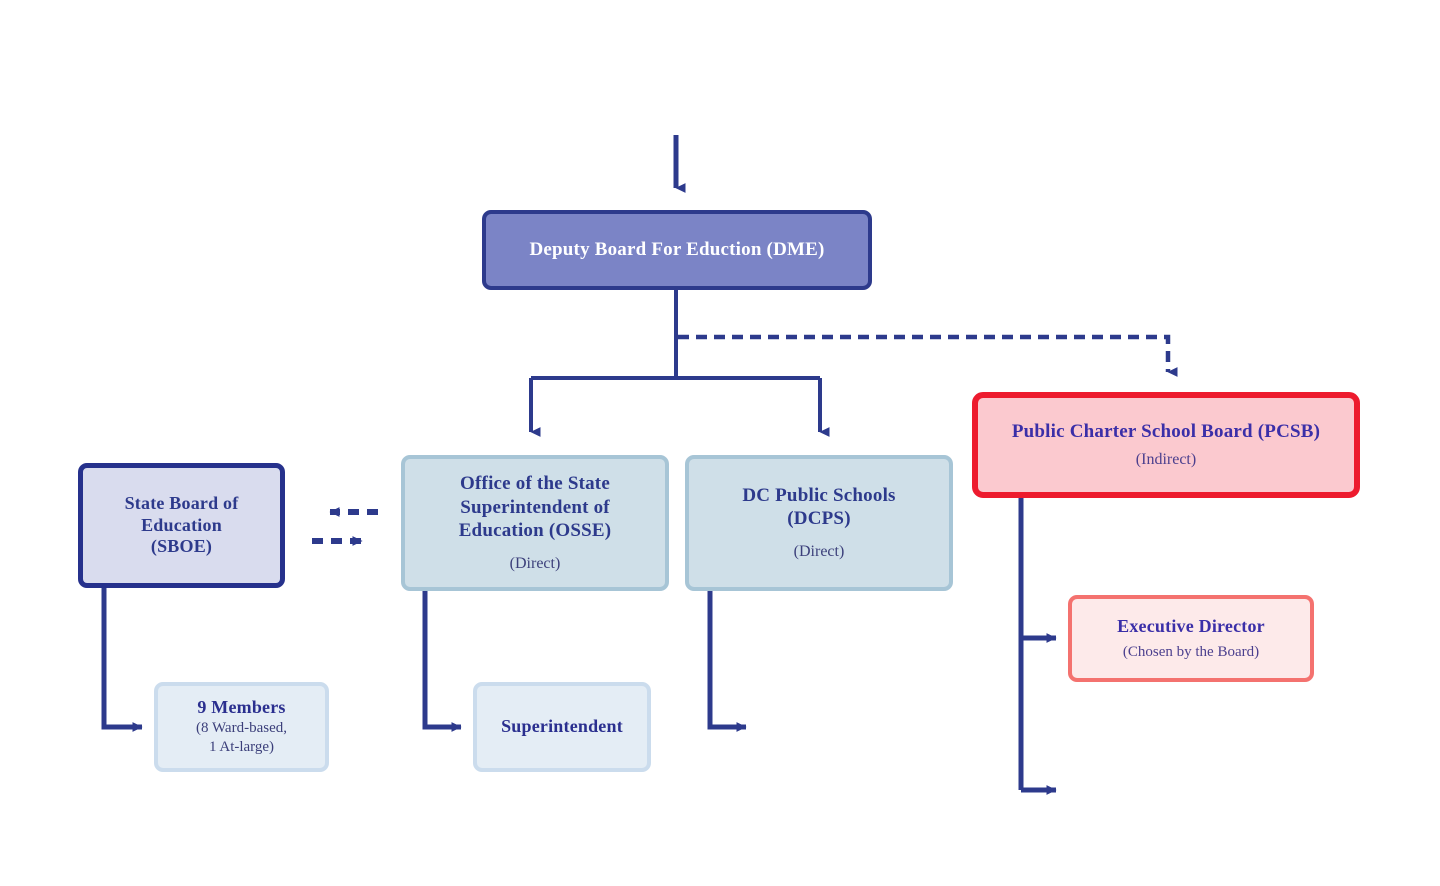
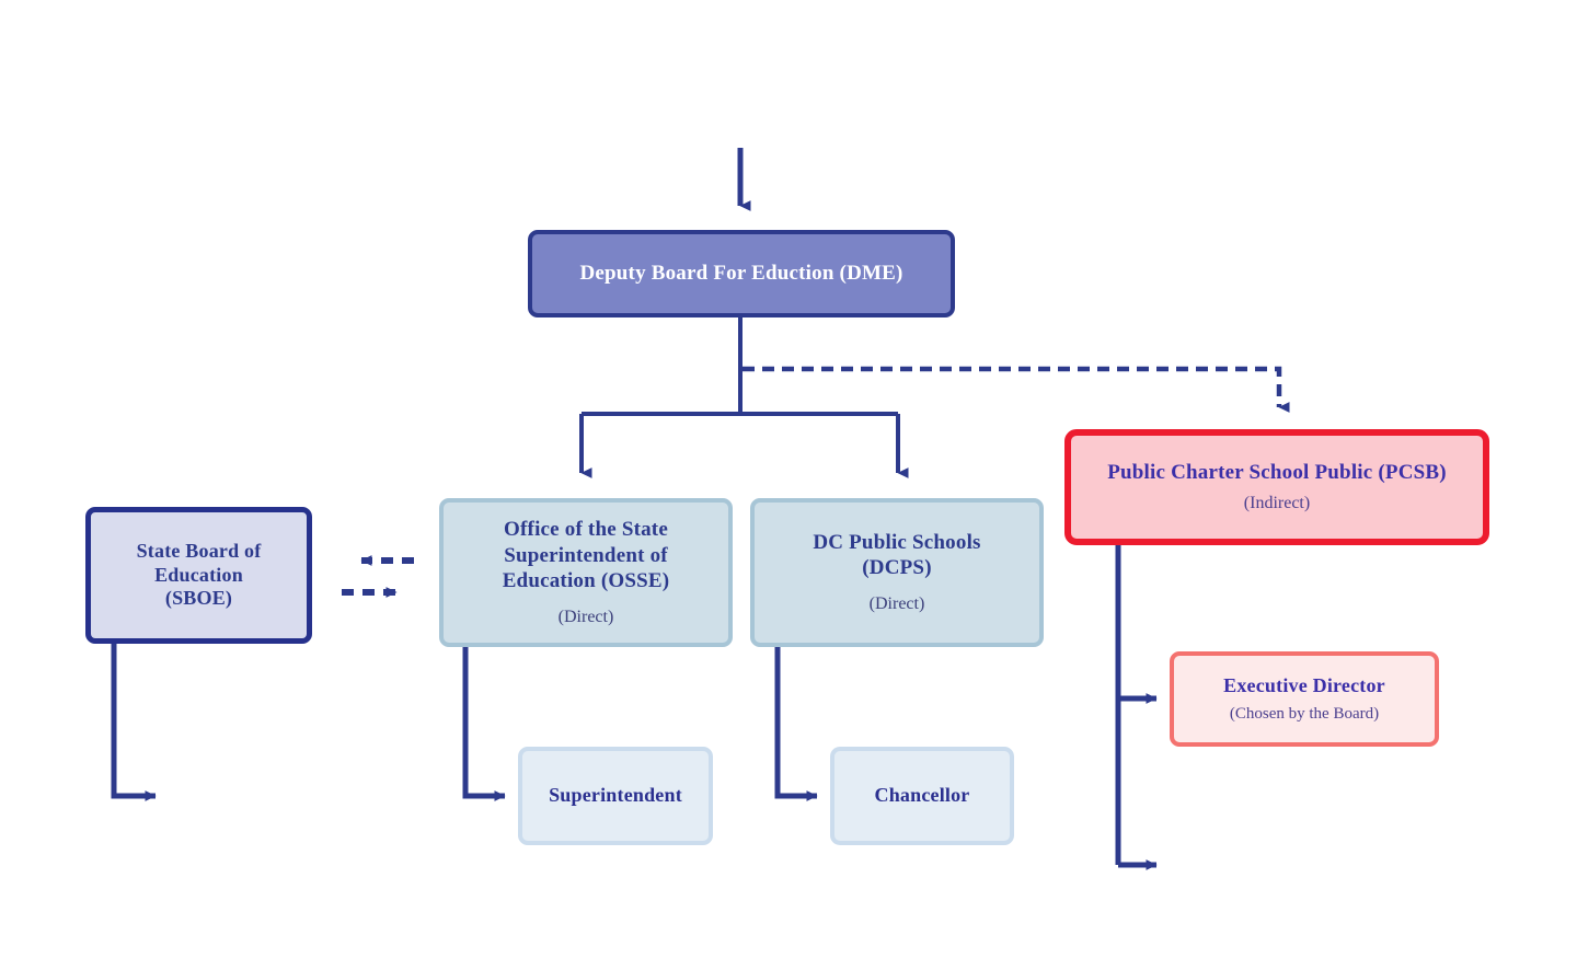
  Deputy Board For Eduction (DME)
  State Board of
  Education
  (SBOE)
  Office of the State
  Superintendent of
  Education (OSSE)
  (Direct)
  DC Public Schools
  (DCPS)
  (Direct)
- Public Charter School Board (PCSB)
+ Public Charter School Public (PCSB)
  (Indirect)
- 9 Members
- (8 Ward-based,
- 1 At-large)
  Superintendent
+ Chancellor
  Executive Director
  (Chosen by the Board)
